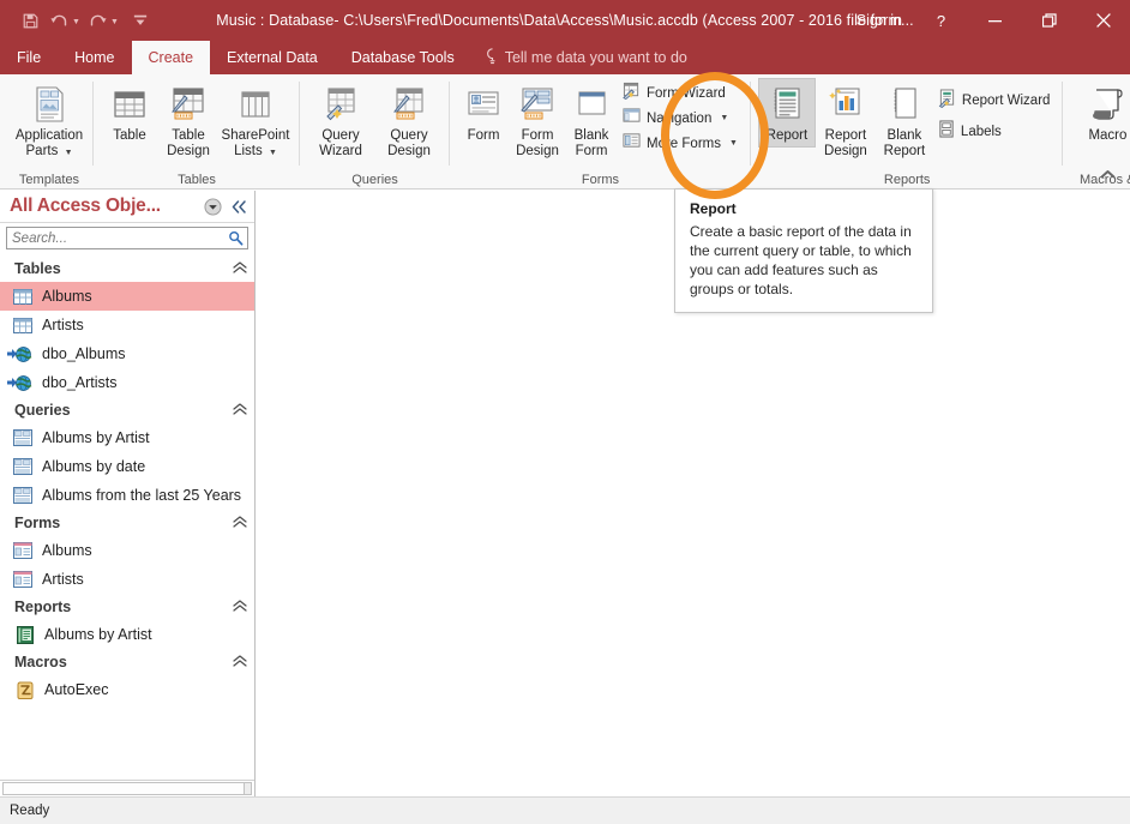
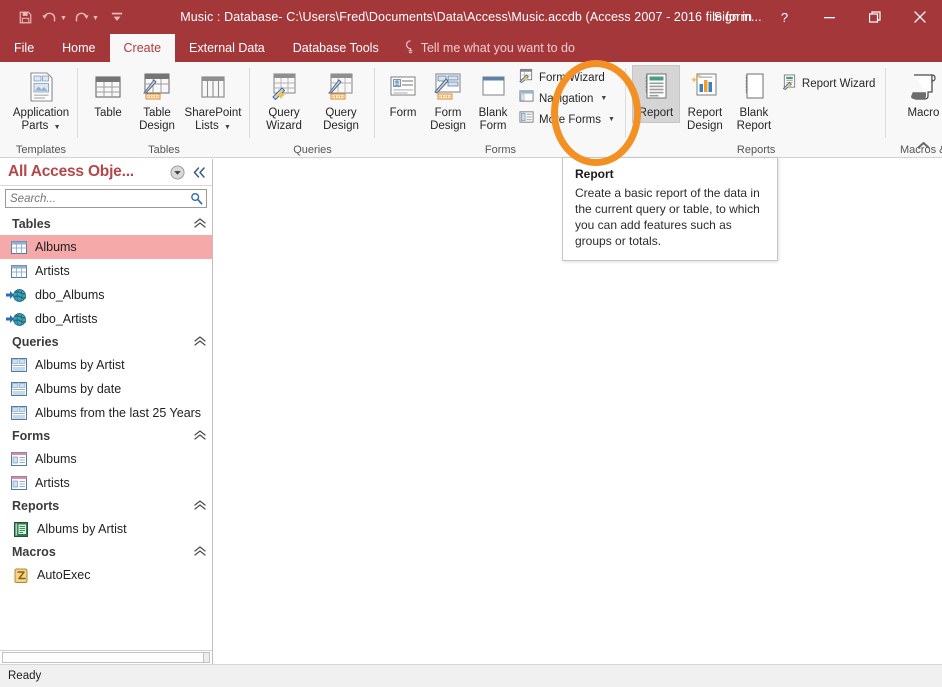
  Music : Database- C:\Users\Fred\Documents\Data\Access\Music.accdb (Access 2007 - 2016 file form...
  Sign in
  ?
  File
  Home
  Create
  External Data
  Database Tools
- Tell me data you want to do
+ Tell me what you want to do
  Application
  Parts
  Templates
  Table
  Table
  Design
  SharePoint
  Lists
  Tables
  Query
  Wizard
  Query
  Design
  Queries
  Form
  Form
  Design
  Blank
  Form
  Form Wizard
  Navigation
  More Forms
  Forms
  Report
  Report
  Design
  Blank
  Report
  Report Wizard
- Labels
  Reports
  Macro
  Report
  Create a basic report of the data in the current query or table, to which you can add features such as groups or totals.
  All Access Obje...
  Search...
  Tables
  Albums
  Artists
  dbo_Albums
  dbo_Artists
  Queries
  Albums by Artist
  Albums by date
  Albums from the last 25 Years
  Forms
  Albums
  Artists
  Reports
  Albums by Artist
  Macros
  AutoExec
  Ready
